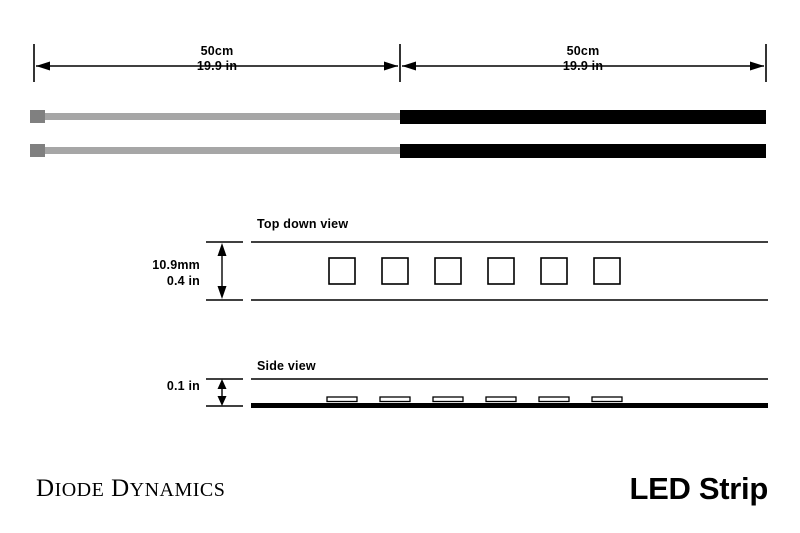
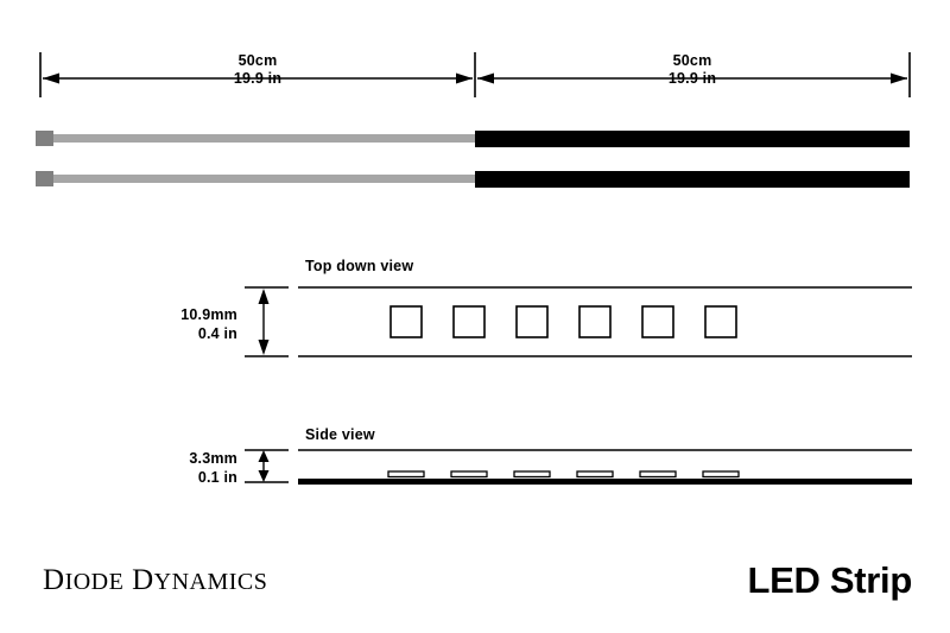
  50cm
  19.9 in
  50cm
  19.9 in
  Top down view
  10.9mm
  0.4 in
  Side view
+ 3.3mm
  0.1 in
  DIODE DYNAMICS
  LED Strip
